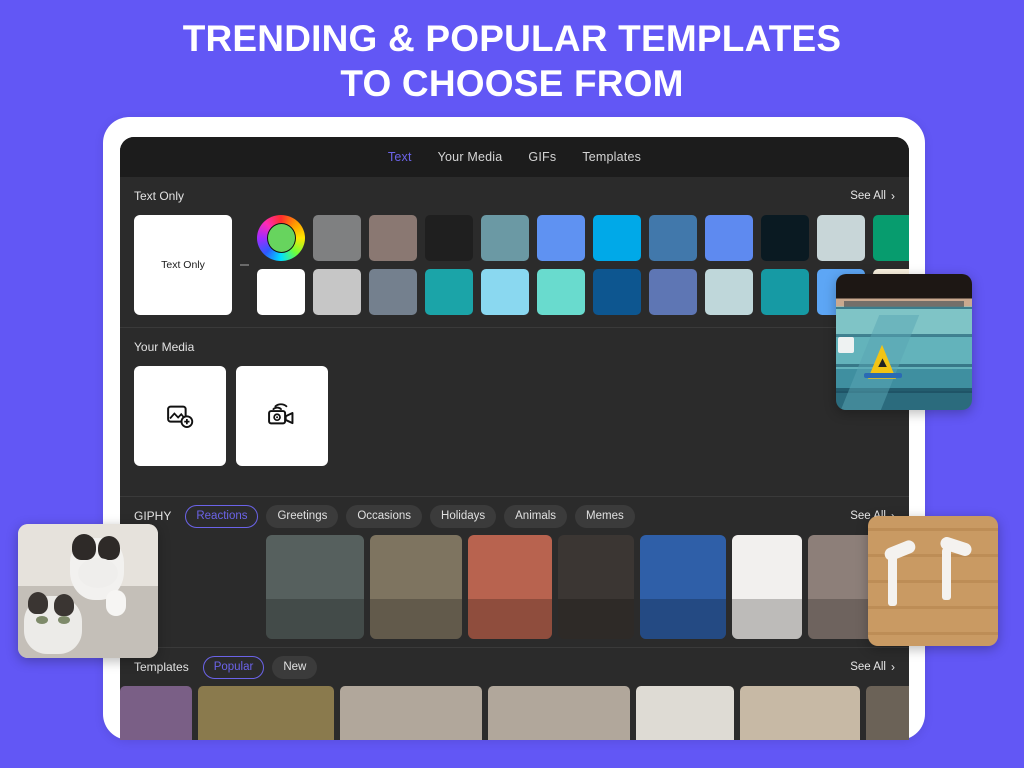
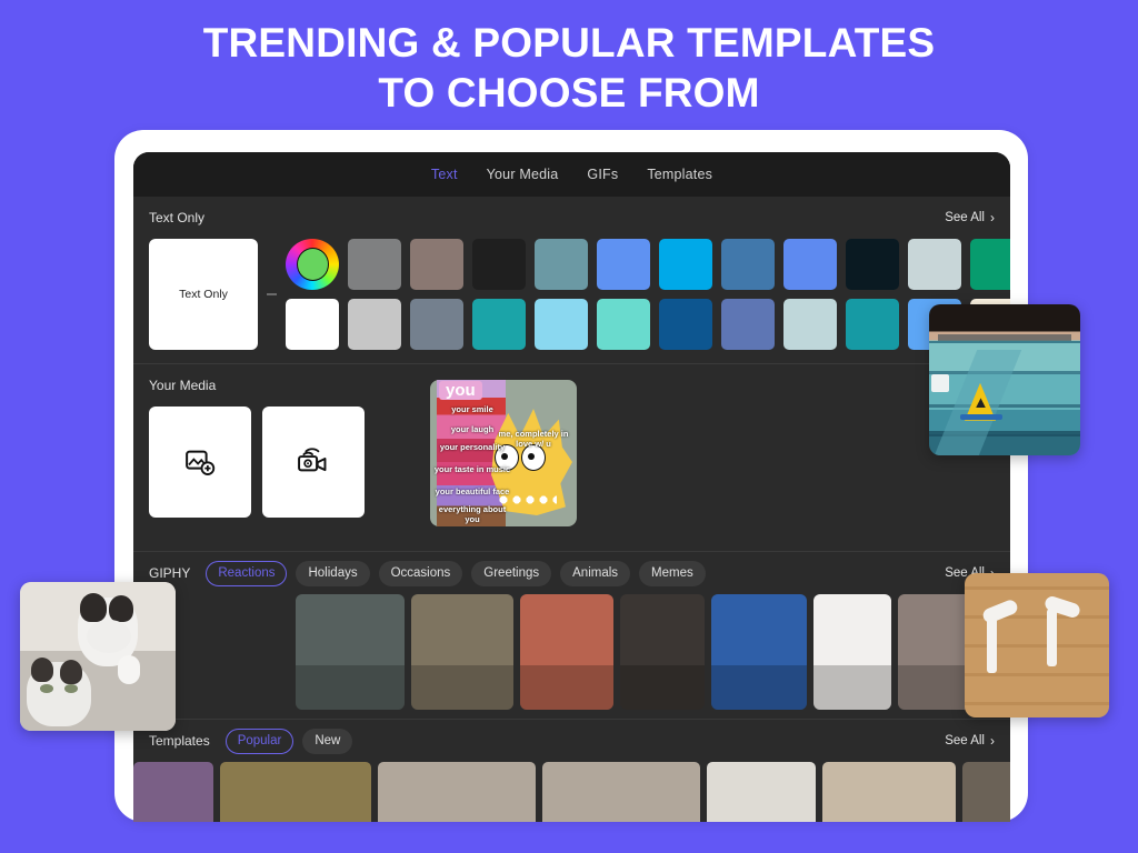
  TRENDING & POPULAR TEMPLATES
  TO CHOOSE FROM
  Text
  Your Media
  GIFs
  Templates
  Text Only
  See All
  ›
  Text Only
  Your Media
+ you
+ your smile
+ your laugh
+ your personality
+ your taste in music
+ your beautiful face
+ everything about you
+ me, completely in love w/ u
  GIPHY
  Reactions
- Greetings
+ Holidays
  Occasions
- Holidays
+ Greetings
  Animals
  Memes
  Templates
  Popular
  New
  See All
  ›
